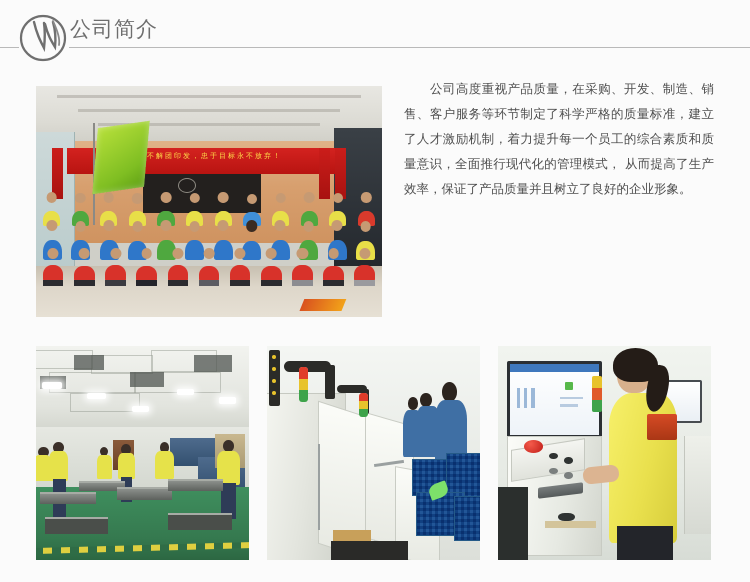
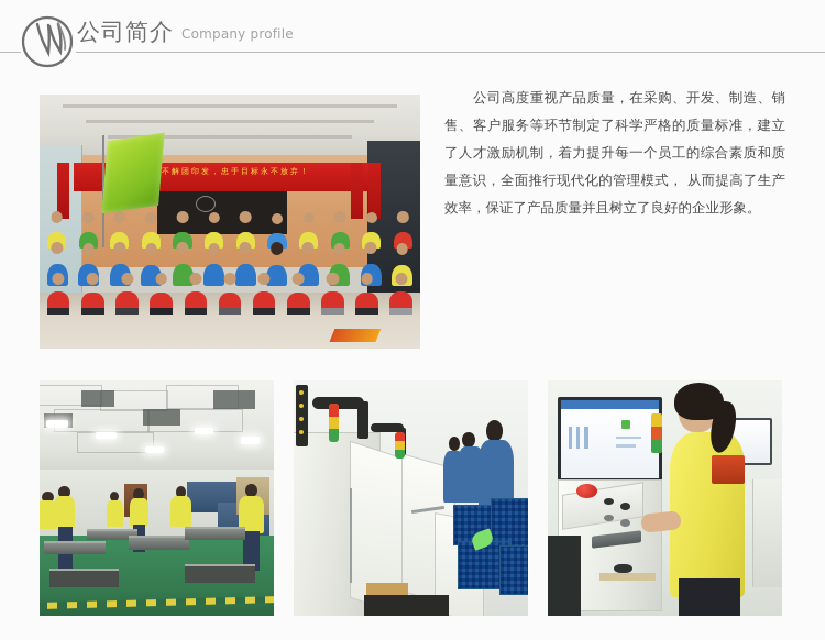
  公司简介
+ Company profile
  不解团印发，忠于目标永不放弃！
  公司高度重视产品质量，在采购、开发、制造、销售、客户服务等环节制定了科学严格的质量标准，建立了人才激励机制，着力提升每一个员工的综合素质和质量意识，全面推行现代化的管理模式， 从而提高了生产效率，保证了产品质量并且树立了良好的企业形象。
